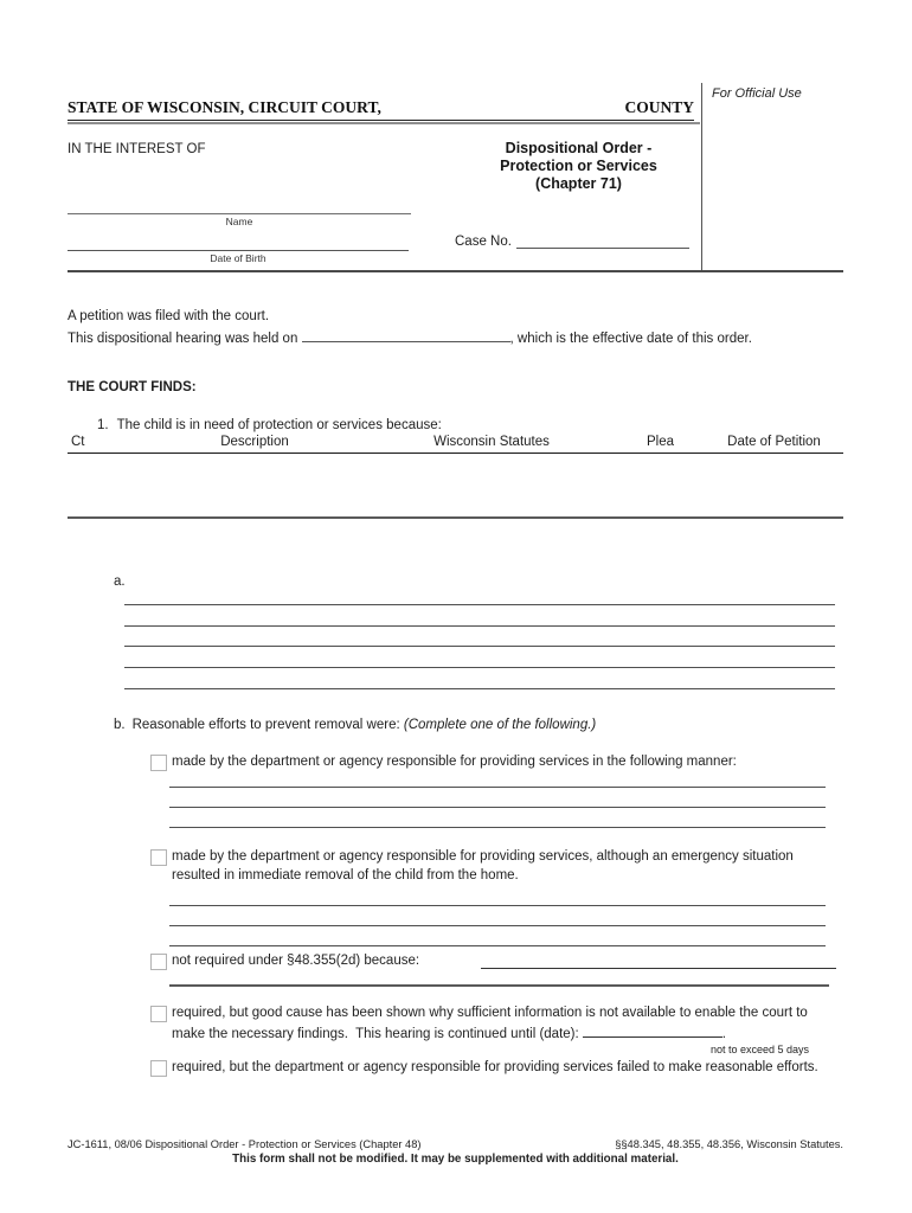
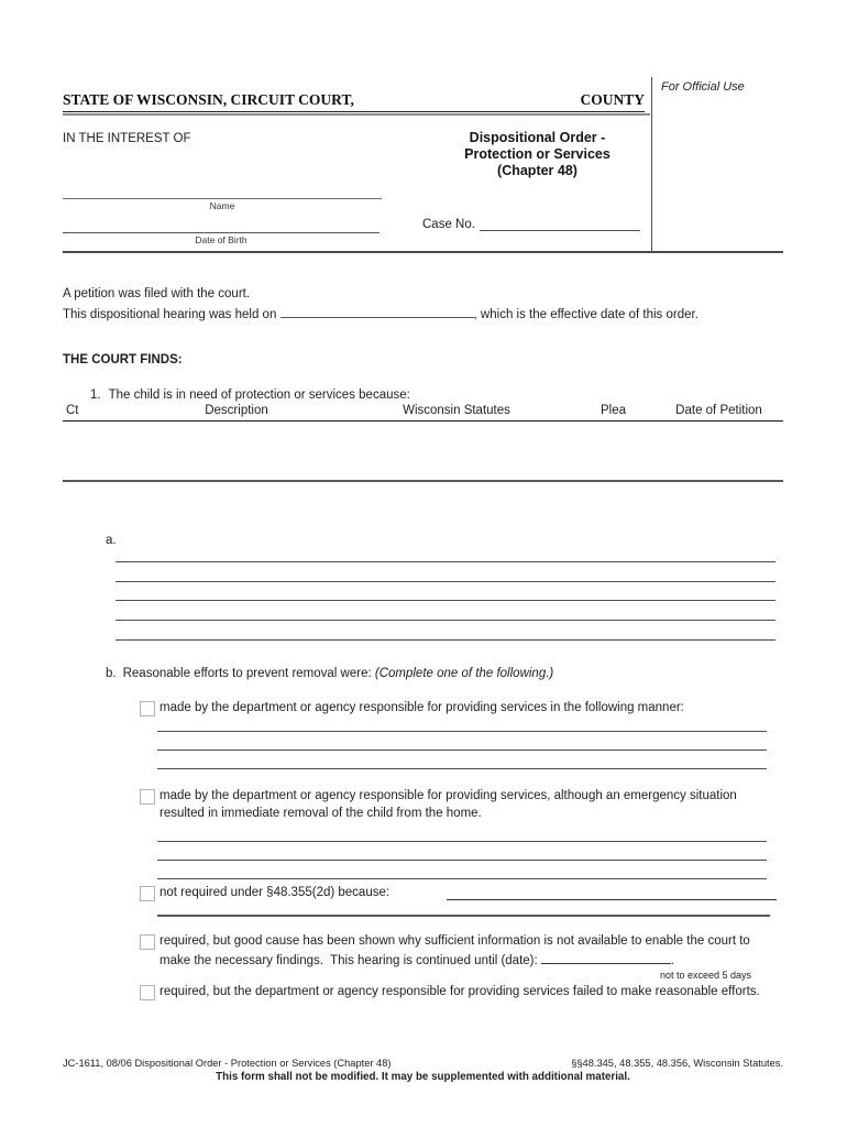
  For Official Use
  STATE OF WISCONSIN, CIRCUIT COURT,
  COUNTY
  IN THE INTEREST OF
  Dispositional Order -
  Protection or Services
- (Chapter 71)
+ (Chapter 48)
  Name
  Date of Birth
  Case No.
  A petition was filed with the court.
  This dispositional hearing was held on , which is the effective date of this order.
  THE COURT FINDS:
  1. The child is in need of protection or services because:
  Ct
  Description
  Wisconsin Statutes
  Plea
  Date of Petition
  a.
  b.
  Reasonable efforts to prevent removal were: (Complete one of the following.)
  made by the department or agency responsible for providing services in the following manner:
  made by the department or agency responsible for providing services, although an emergency situation resulted in immediate removal of the child from the home.
  not required under §48.355(2d) because:
  required, but good cause has been shown why sufficient information is not available to enable the court to make the necessary findings. This hearing is continued until (date): .
  not to exceed 5 days
  required, but the department or agency responsible for providing services failed to make reasonable efforts.
  JC-1611, 08/06 Dispositional Order - Protection or Services (Chapter 48)
  §§48.345, 48.355, 48.356, Wisconsin Statutes.
  This form shall not be modified. It may be supplemented with additional material.
